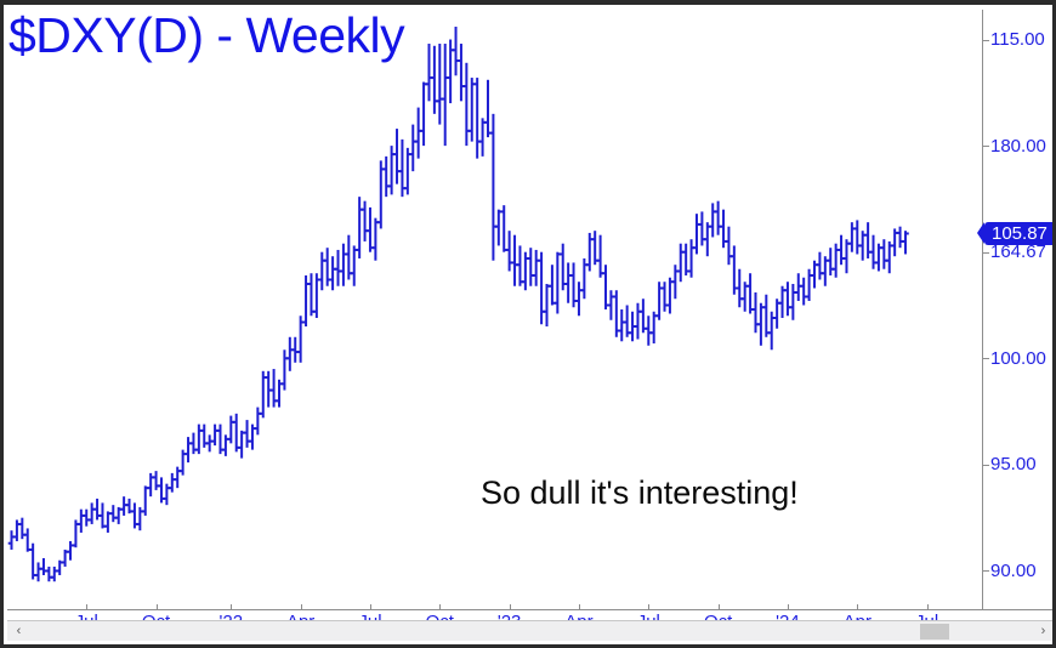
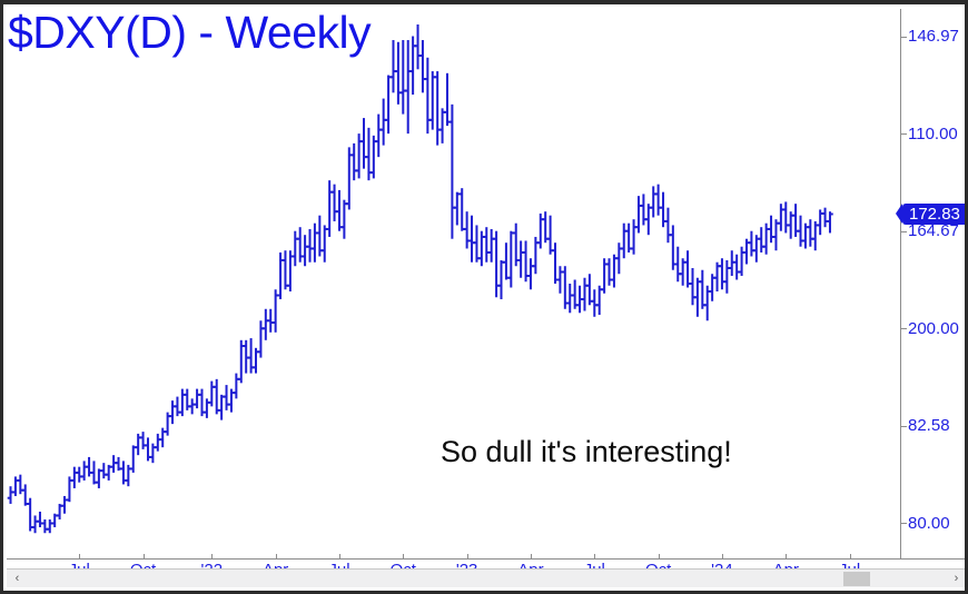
  $DXY(D) - Weekly
  So dull it's interesting!
- 115.00
+ 146.97
- 180.00
+ 110.00
  164.67
- 100.00
+ 200.00
- 95.00
+ 82.58
- 90.00
+ 80.00
- 105.87
+ 172.83
  ‹
  ›
